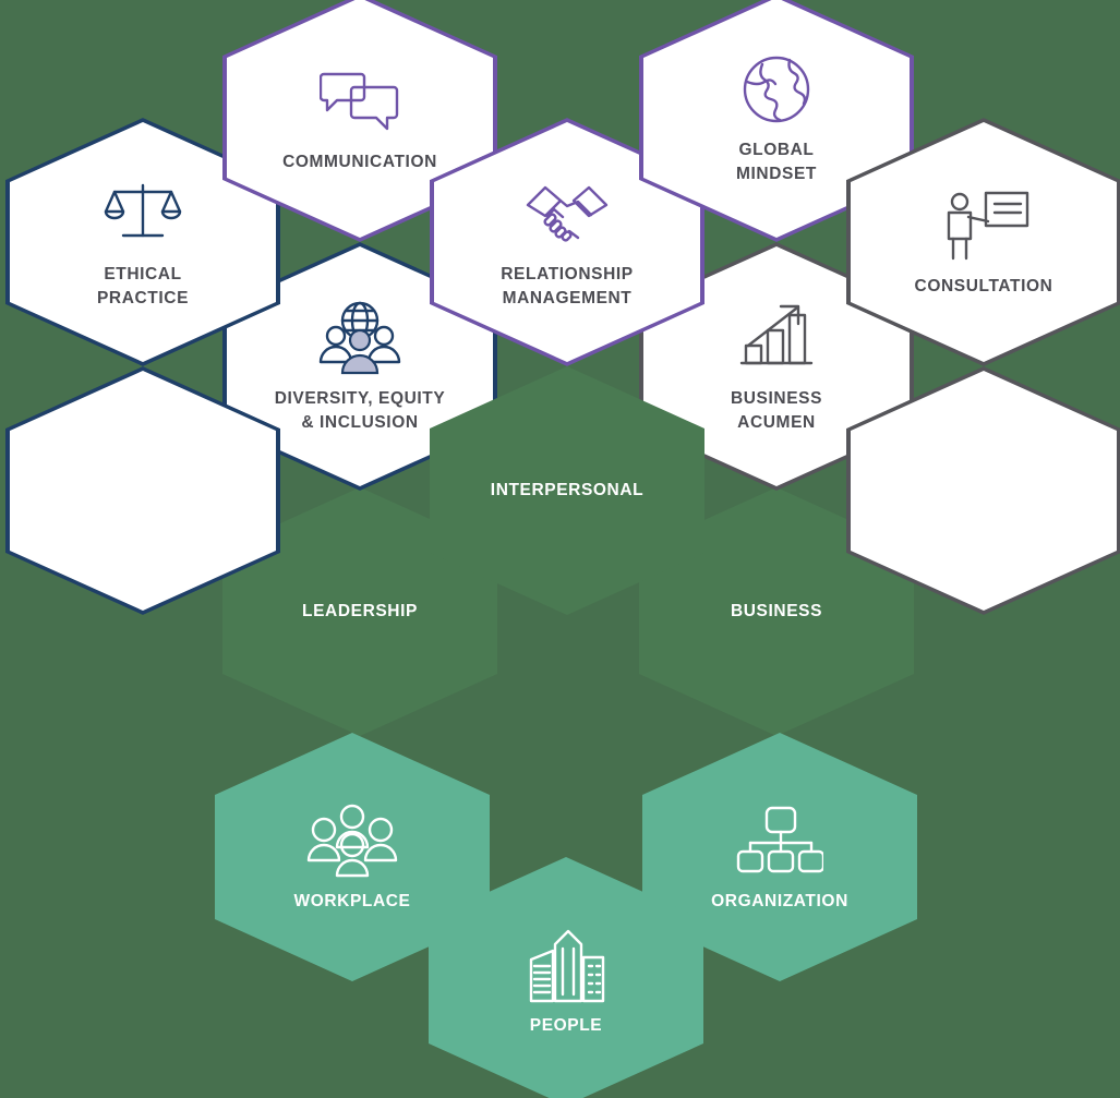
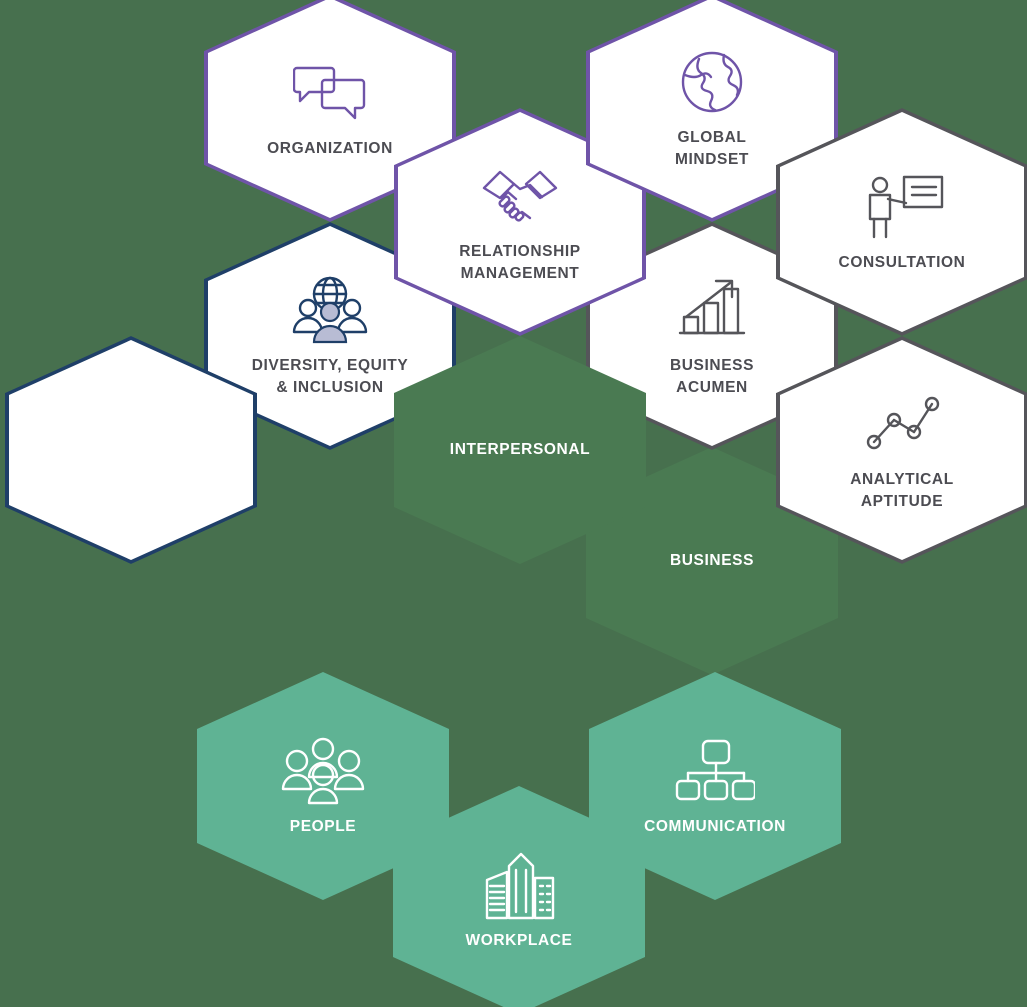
- ETHICAL
- PRACTICE
- COMMUNICATION
+ ORGANIZATION
  RELATIONSHIP
  MANAGEMENT
  GLOBAL
  MINDSET
  CONSULTATION
  DIVERSITY, EQUITY
  & INCLUSION
  BUSINESS
  ACUMEN
+ ANALYTICAL
+ APTITUDE
  INTERPERSONAL
- LEADERSHIP
  BUSINESS
- WORKPLACE
+ PEOPLE
- ORGANIZATION
+ COMMUNICATION
- PEOPLE
+ WORKPLACE
